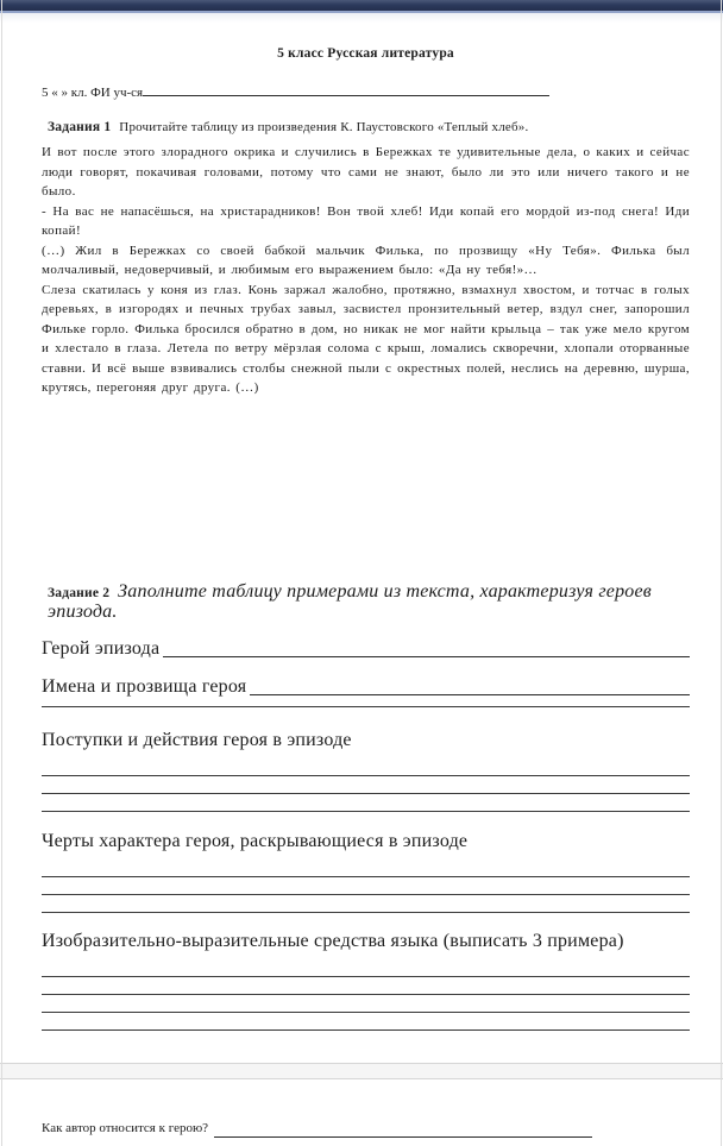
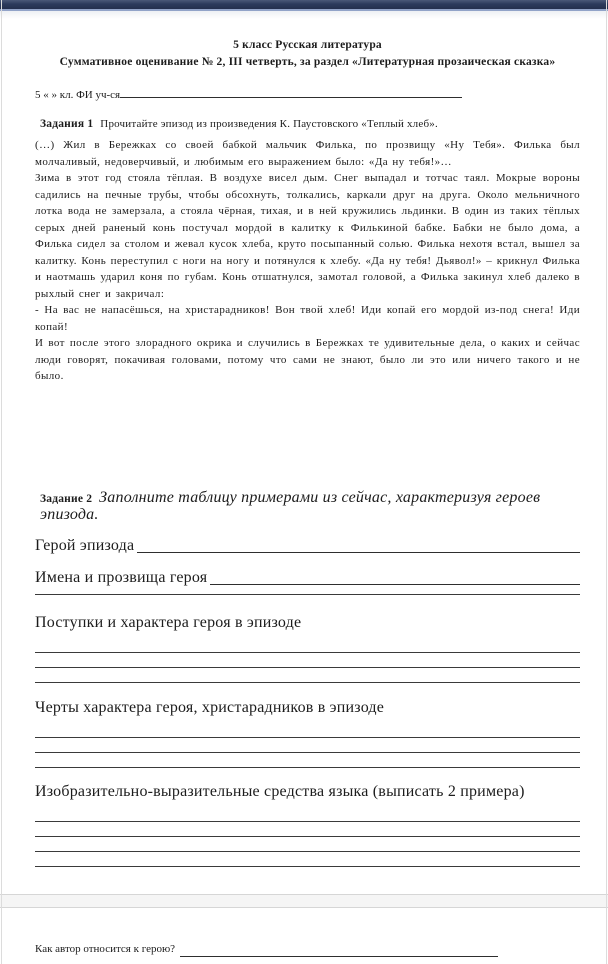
  5 класс Русская литература
+ Суммативное оценивание № 2, III четверть, за раздел «Литературная прозаическая сказка»
  5 « » кл. ФИ уч-ся
- Задания 1 Прочитайте таблицу из произведения К. Паустовского «Теплый хлеб».
+ Задания 1 Прочитайте эпизод из произведения К. Паустовского «Теплый хлеб».
- И вот после этого злорадного окрика и случились в Бережках те удивительные дела, о каких и сейчас люди говорят, покачивая головами, потому что сами не знают, было ли это или ничего такого и не было.
+ (…) Жил в Бережках со своей бабкой мальчик Филька, по прозвищу «Ну Тебя». Филька был молчаливый, недоверчивый, и любимым его выражением было: «Да ну тебя!»…
+ Зима в этот год стояла тёплая. В воздухе висел дым. Снег выпадал и тотчас таял. Мокрые вороны садились на печные трубы, чтобы обсохнуть, толкались, каркали друг на друга. Около мельничного лотка вода не замерзала, а стояла чёрная, тихая, и в ней кружились льдинки. В один из таких тёплых серых дней раненый конь постучал мордой в калитку к Филькиной бабке. Бабки не было дома, а Филька сидел за столом и жевал кусок хлеба, круто посыпанный солью. Филька нехотя встал, вышел за калитку. Конь переступил с ноги на ногу и потянулся к хлебу. «Да ну тебя! Дьявол!» – крикнул Филька и наотмашь ударил коня по губам. Конь отшатнулся, замотал головой, а Филька закинул хлеб далеко в рыхлый снег и закричал:
  - На вас не напасёшься, на христарадников! Вон твой хлеб! Иди копай его мордой из-под снега! Иди копай!
- (…) Жил в Бережках со своей бабкой мальчик Филька, по прозвищу «Ну Тебя». Филька был молчаливый, недоверчивый, и любимым его выражением было: «Да ну тебя!»…
+ И вот после этого злорадного окрика и случились в Бережках те удивительные дела, о каких и сейчас люди говорят, покачивая головами, потому что сами не знают, было ли это или ничего такого и не было.
- Слеза скатилась у коня из глаз. Конь заржал жалобно, протяжно, взмахнул хвостом, и тотчас в голых деревьях, в изгородях и печных трубах завыл, засвистел пронзительный ветер, вздул снег, запорошил Фильке горло. Филька бросился обратно в дом, но никак не мог найти крыльца – так уже мело кругом и хлестало в глаза. Летела по ветру мёрзлая солома с крыш, ломались скворечни, хлопали оторванные ставни. И всё выше взвивались столбы снежной пыли с окрестных полей, неслись на деревню, шурша, крутясь, перегоняя друг друга. (…)
- Задание 2 Заполните таблицу примерами из текста, характеризуя героев эпизода.
+ Задание 2 Заполните таблицу примерами из сейчас, характеризуя героев эпизода.
  Герой эпизода
  Имена и прозвища героя
- Поступки и действия героя в эпизоде
+ Поступки и характера героя в эпизоде
- Черты характера героя, раскрывающиеся в эпизоде
+ Черты характера героя, христарадников в эпизоде
- Изобразительно-выразительные средства языка (выписать 3 примера)
+ Изобразительно-выразительные средства языка (выписать 2 примера)
  Как автор относится к герою?
